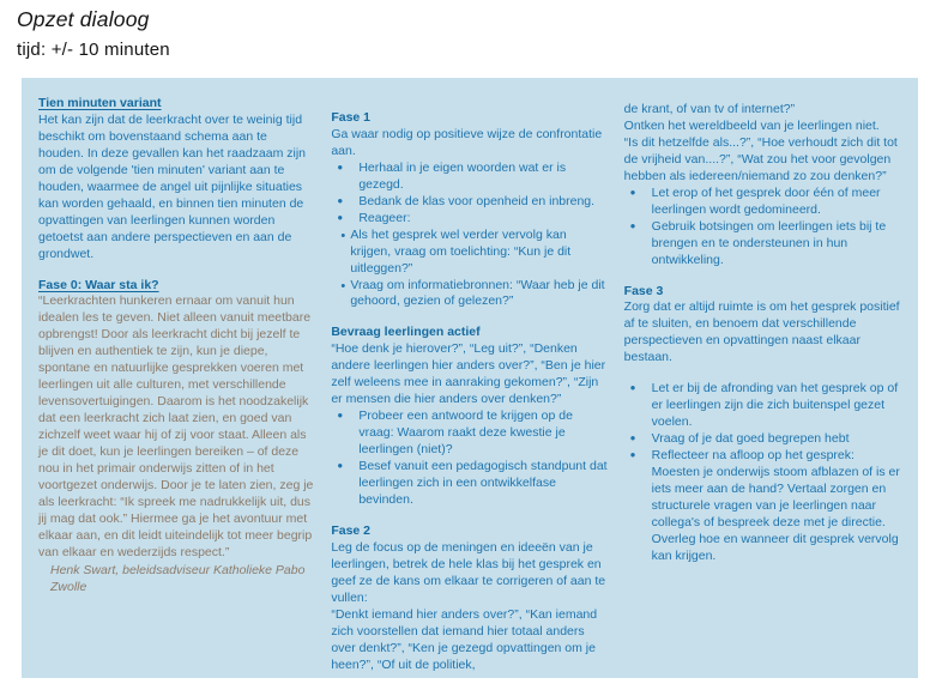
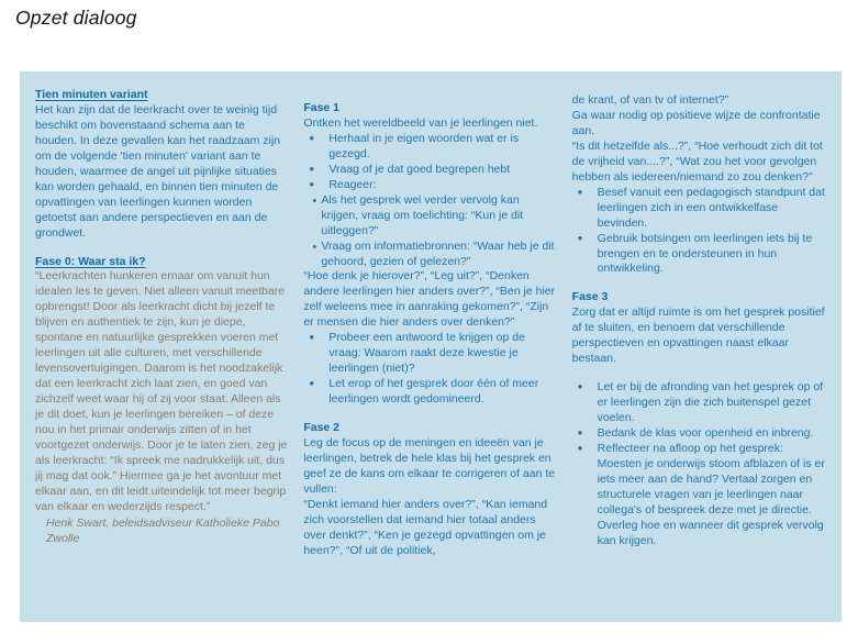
  Opzet dialoog
- tijd: +/- 10 minuten
  Tien minuten variant
  Het kan zijn dat de leerkracht over te weinig tijd beschikt om bovenstaand schema aan te houden. In deze gevallen kan het raadzaam zijn om de volgende 'tien minuten' variant aan te houden, waarmee de angel uit pijnlijke situaties kan worden gehaald, en binnen tien minuten de opvattingen van leerlingen kunnen worden getoetst aan andere perspectieven en aan de grondwet.
  Fase 0: Waar sta ik?
  “Leerkrachten hunkeren ernaar om vanuit hun idealen les te geven. Niet alleen vanuit meetbare opbrengst! Door als leerkracht dicht bij jezelf te blijven en authentiek te zijn, kun je diepe, spontane en natuurlijke gesprekken voeren met leerlingen uit alle culturen, met verschillende levensovertuigingen. Daarom is het noodzakelijk dat een leerkracht zich laat zien, en goed van zichzelf weet waar hij of zij voor staat. Alleen als je dit doet, kun je leerlingen bereiken – of deze nou in het primair onderwijs zitten of in het voortgezet onderwijs. Door je te laten zien, zeg je als leerkracht: “Ik spreek me nadrukkelijk uit, dus jij mag dat ook.” Hiermee ga je het avontuur met elkaar aan, en dit leidt uiteindelijk tot meer begrip van elkaar en wederzijds respect.”
  Henk Swart, beleidsadviseur Katholieke Pabo Zwolle
  Fase 1
- Ga waar nodig op positieve wijze de confrontatie aan.
+ Ontken het wereldbeeld van je leerlingen niet.
  ●
  Herhaal in je eigen woorden wat er is gezegd.
  ●
- Bedank de klas voor openheid en inbreng.
+ Vraag of je dat goed begrepen hebt
  ●
  Reageer:
  •
  Als het gesprek wel verder vervolg kan krijgen, vraag om toelichting: “Kun je dit uitleggen?”
  •
  Vraag om informatiebronnen: “Waar heb je dit gehoord, gezien of gelezen?”
- Bevraag leerlingen actief
  “Hoe denk je hierover?”, “Leg uit?”, “Denken andere leerlingen hier anders over?”, “Ben je hier zelf weleens mee in aanraking gekomen?”, “Zijn er mensen die hier anders over denken?”
  ●
  Probeer een antwoord te krijgen op de vraag: Waarom raakt deze kwestie je leerlingen (niet)?
  ●
- Besef vanuit een pedagogisch standpunt dat leerlingen zich in een ontwikkelfase bevinden.
+ Let erop of het gesprek door één of meer leerlingen wordt gedomineerd.
  Fase 2
  Leg de focus op de meningen en ideeën van je leerlingen, betrek de hele klas bij het gesprek en geef ze de kans om elkaar te corrigeren of aan te vullen:
  “Denkt iemand hier anders over?”, “Kan iemand zich voorstellen dat iemand hier totaal anders over denkt?”, “Ken je gezegd opvattingen om je heen?”, “Of uit de politiek,
  de krant, of van tv of internet?”
- Ontken het wereldbeeld van je leerlingen niet.
+ Ga waar nodig op positieve wijze de confrontatie aan.
  “Is dit hetzelfde als...?”, “Hoe verhoudt zich dit tot de vrijheid van....?”, “Wat zou het voor gevolgen hebben als iedereen/niemand zo zou denken?”
  ●
- Let erop of het gesprek door één of meer leerlingen wordt gedomineerd.
+ Besef vanuit een pedagogisch standpunt dat leerlingen zich in een ontwikkelfase bevinden.
  ●
  Gebruik botsingen om leerlingen iets bij te brengen en te ondersteunen in hun ontwikkeling.
  Fase 3
  Zorg dat er altijd ruimte is om het gesprek positief af te sluiten, en benoem dat verschillende perspectieven en opvattingen naast elkaar bestaan.
  ●
  Let er bij de afronding van het gesprek op of er leerlingen zijn die zich buitenspel gezet voelen.
  ●
- Vraag of je dat goed begrepen hebt
+ Bedank de klas voor openheid en inbreng.
  ●
  Reflecteer na afloop op het gesprek: Moesten je onderwijs stoom afblazen of is er iets meer aan de hand? Vertaal zorgen en structurele vragen van je leerlingen naar collega's of bespreek deze met je directie. Overleg hoe en wanneer dit gesprek vervolg kan krijgen.
